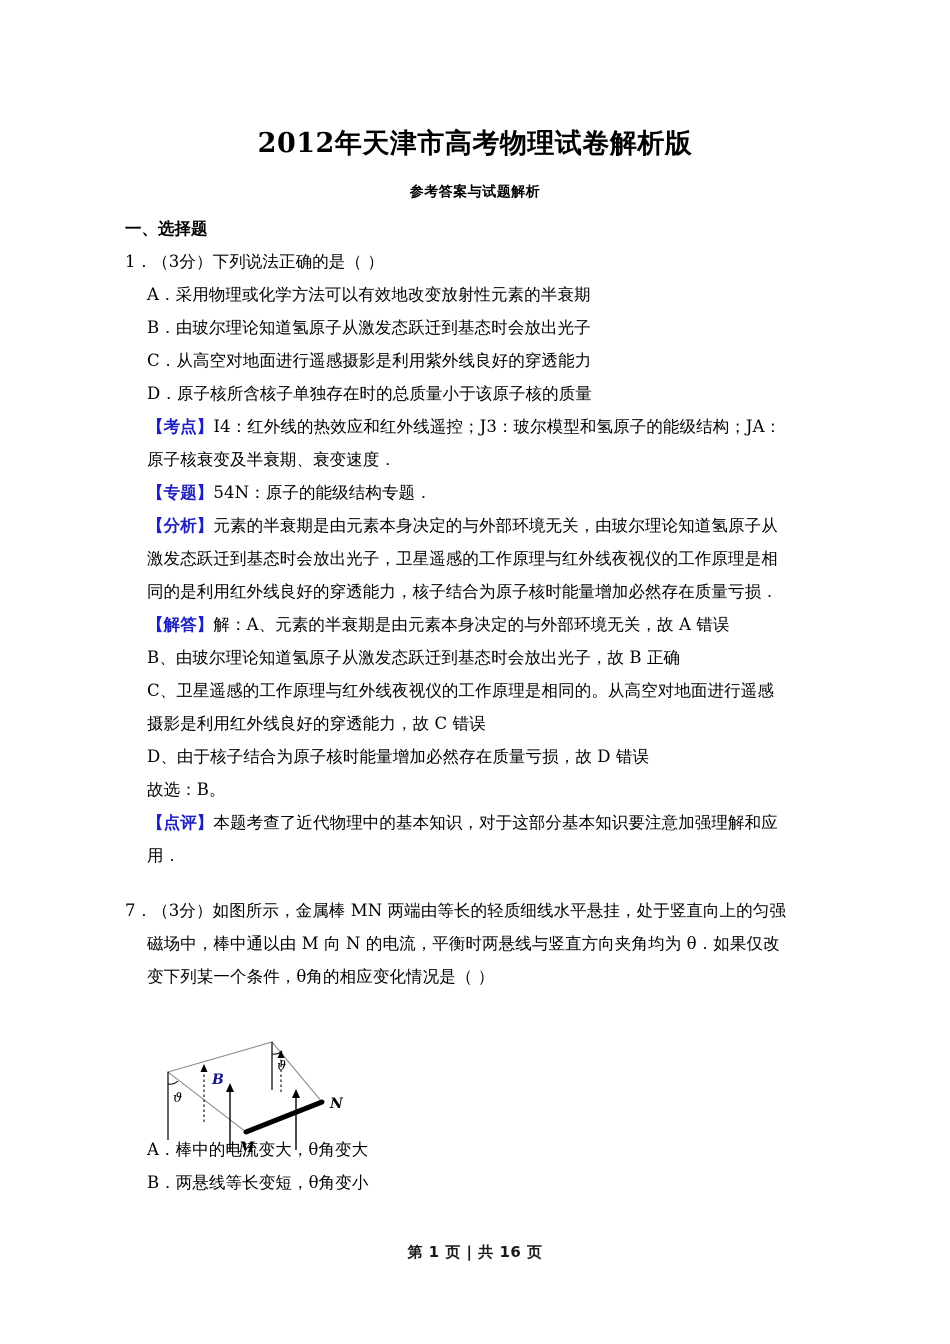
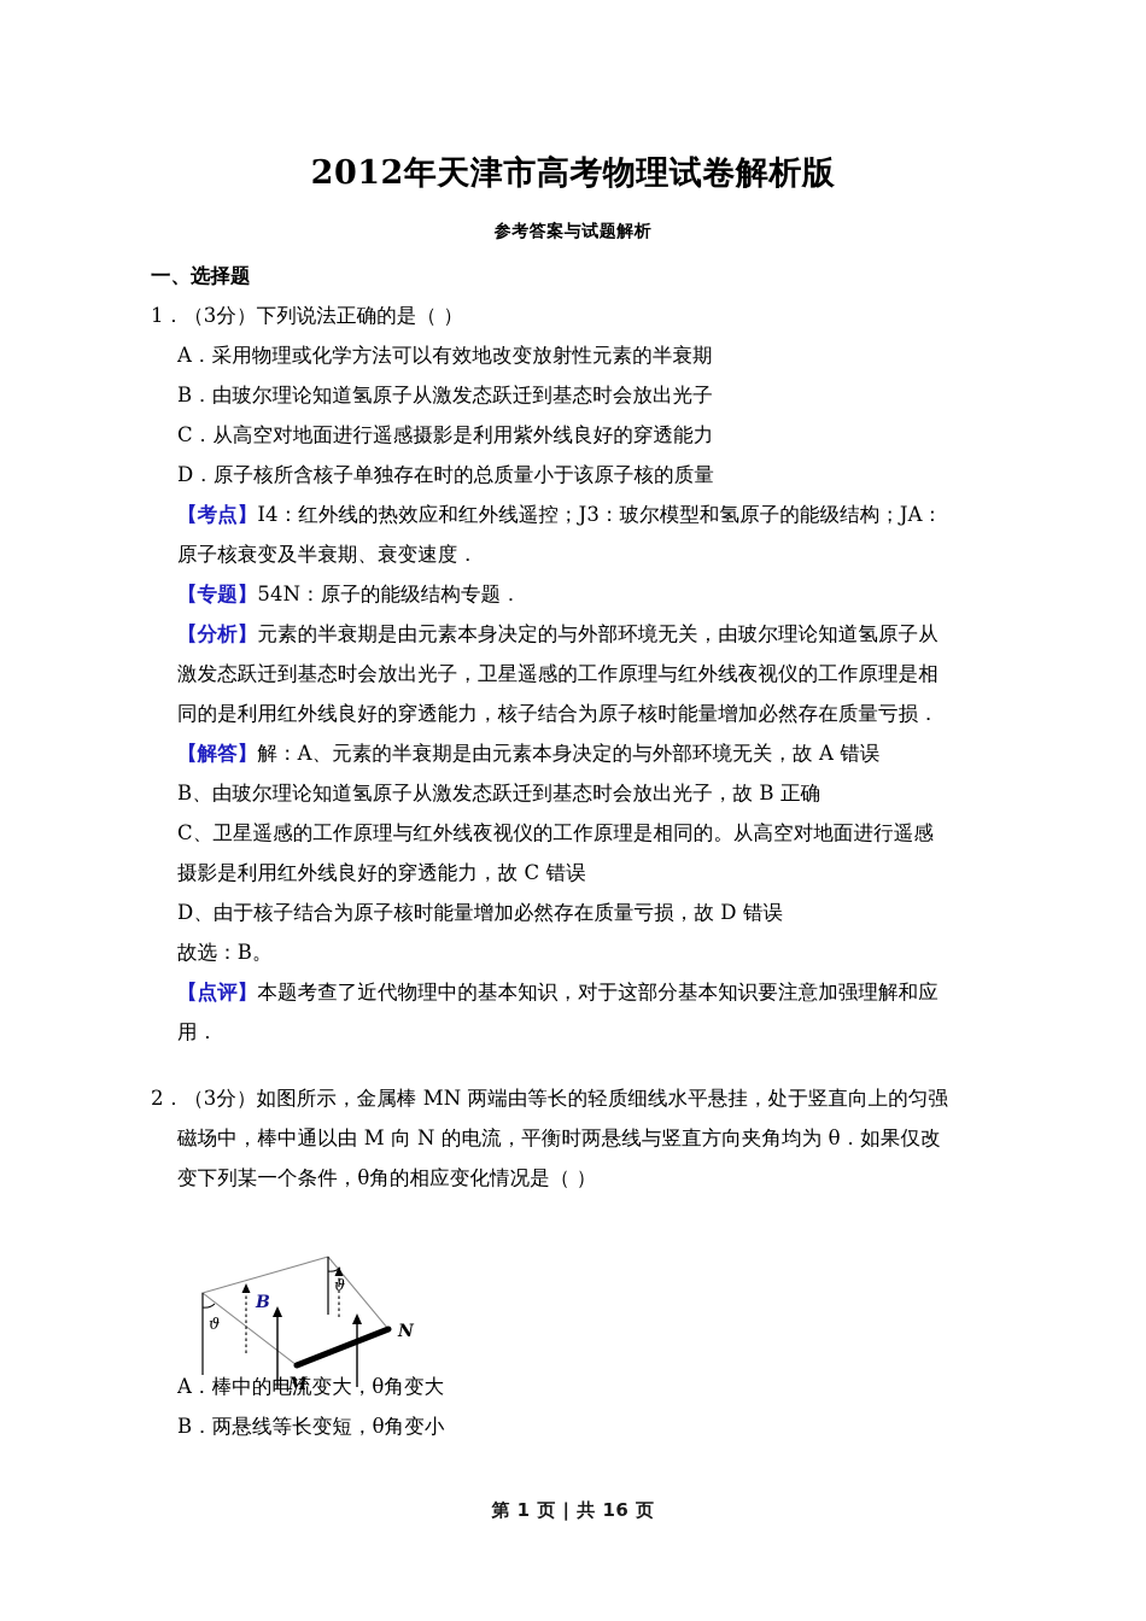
  2012年天津市高考物理试卷解析版
  参考答案与试题解析
  一、选择题
  1．（3分）下列说法正确的是（ ）
  A．采用物理或化学方法可以有效地改变放射性元素的半衰期
  B．由玻尔理论知道氢原子从激发态跃迁到基态时会放出光子
  C．从高空对地面进行遥感摄影是利用紫外线良好的穿透能力
  D．原子核所含核子单独存在时的总质量小于该原子核的质量
  【考点】I4：红外线的热效应和红外线遥控；J3：玻尔模型和氢原子的能级结构；JA：
  原子核衰变及半衰期、衰变速度．
  【专题】54N：原子的能级结构专题．
  【分析】元素的半衰期是由元素本身决定的与外部环境无关，由玻尔理论知道氢原子从
  激发态跃迁到基态时会放出光子，卫星遥感的工作原理与红外线夜视仪的工作原理是相
  同的是利用红外线良好的穿透能力，核子结合为原子核时能量增加必然存在质量亏损．
  【解答】解：A、元素的半衰期是由元素本身决定的与外部环境无关，故 A 错误
  B、由玻尔理论知道氢原子从激发态跃迁到基态时会放出光子，故 B 正确
  C、卫星遥感的工作原理与红外线夜视仪的工作原理是相同的。从高空对地面进行遥感
  摄影是利用红外线良好的穿透能力，故 C 错误
  D、由于核子结合为原子核时能量增加必然存在质量亏损，故 D 错误
  故选：B。
  【点评】本题考查了近代物理中的基本知识，对于这部分基本知识要注意加强理解和应
  用．
- 7．（3分）如图所示，金属棒 MN 两端由等长的轻质细线水平悬挂，处于竖直向上的匀强
+ 2．（3分）如图所示，金属棒 MN 两端由等长的轻质细线水平悬挂，处于竖直向上的匀强
  磁场中，棒中通以由 M 向 N 的电流，平衡时两悬线与竖直方向夹角均为 θ．如果仅改
  变下列某一个条件，θ角的相应变化情况是（ ）
  A．棒中的电流变大，θ角变大
  B．两悬线等长变短，θ角变小
  B
  M
  N
  ϑ
  ϑ
  第 1 页 | 共 16 页
